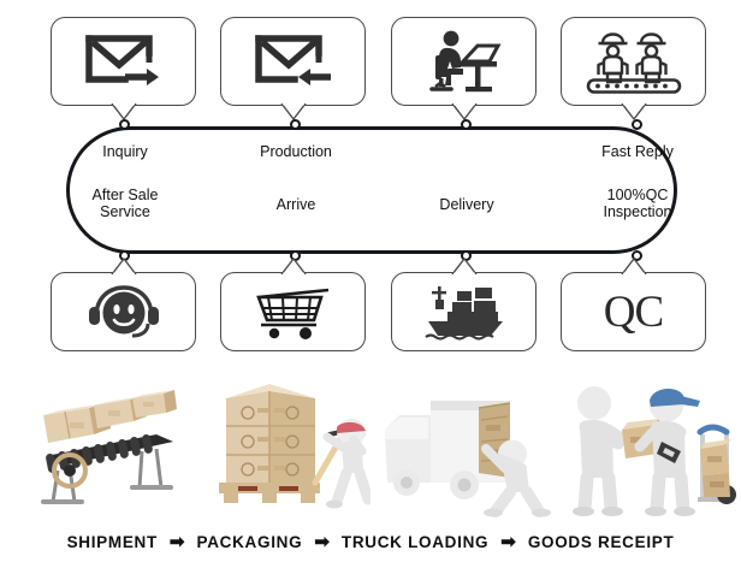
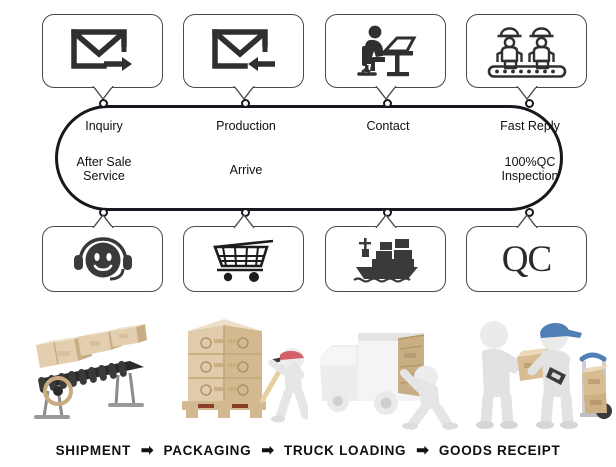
  Inquiry
  Production
+ Contact
  Fast Reply
  After Sale
  Service
  Arrive
- Delivery
  100%QC
  Inspection
  QC
  SHIPMENT
  ➡
  PACKAGING
  ➡
  TRUCK LOADING
  ➡
  GOODS RECEIPT
